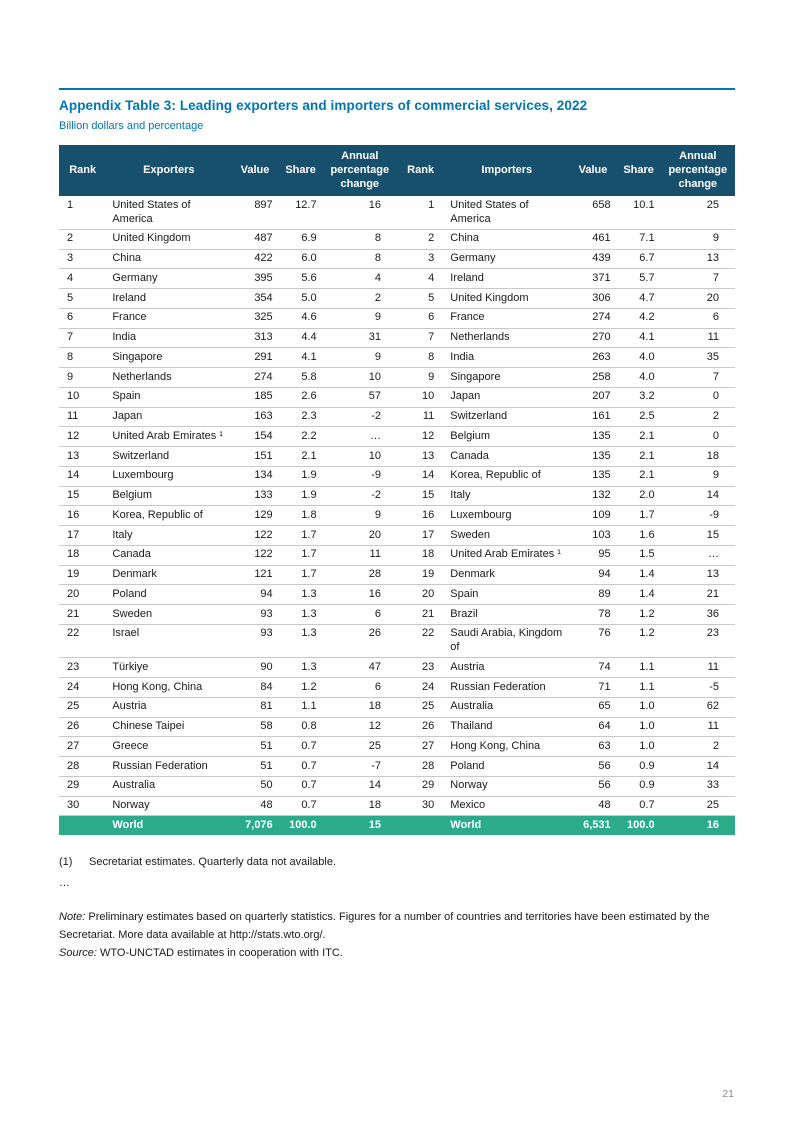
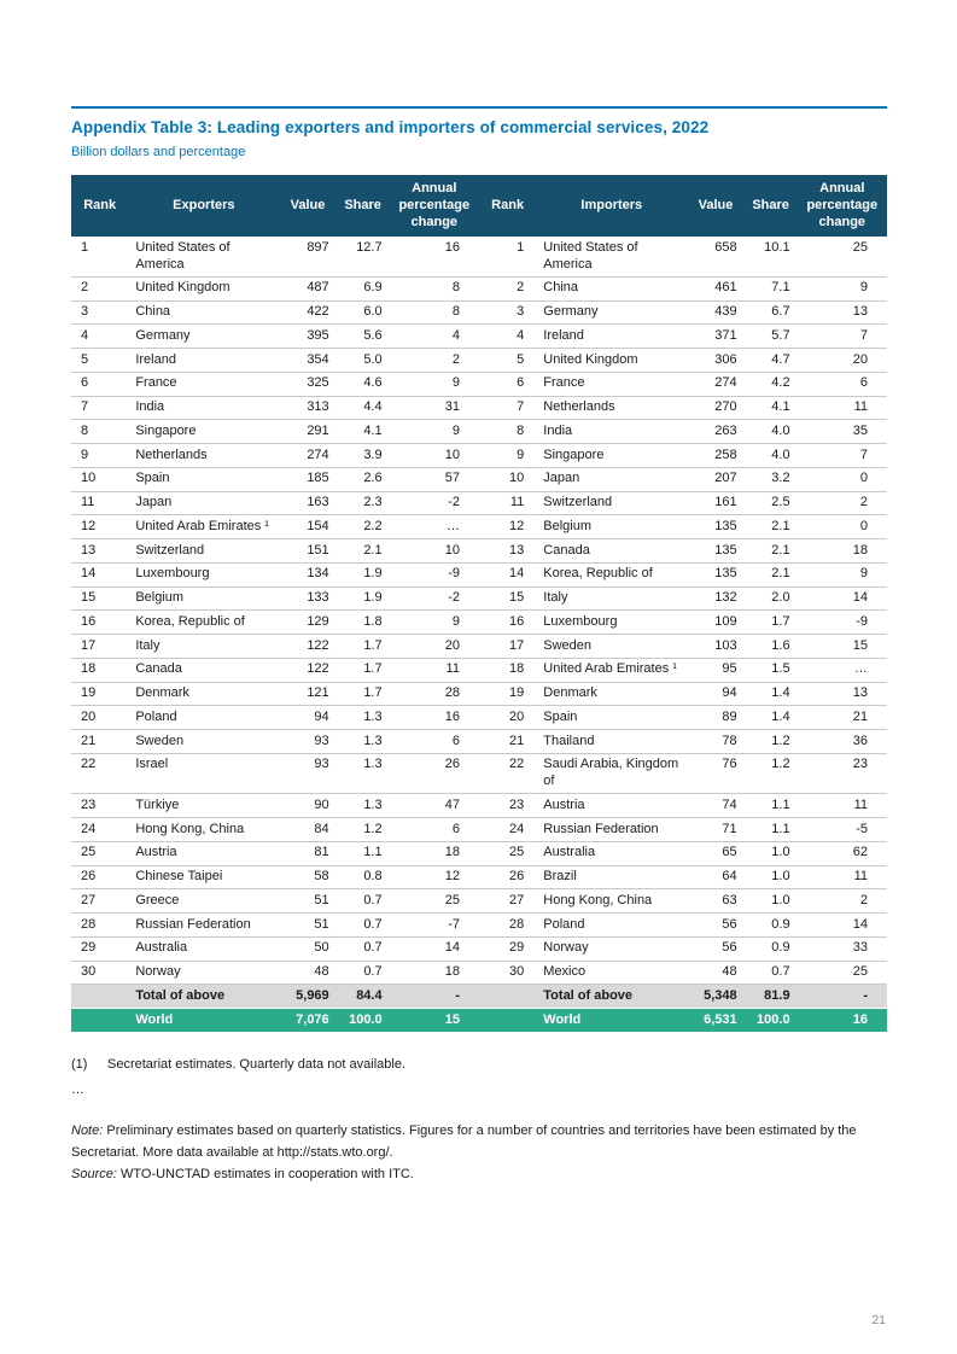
  Appendix Table 3: Leading exporters and importers of commercial services, 2022
  Billion dollars and percentage
  Rank	Exporters	Value	Share	Annual percentage change	Rank	Importers	Value	Share	Annual percentage change
  1	United States of America	897	12.7	16	1	United States of America	658	10.1	25
  2	United Kingdom	487	6.9	8	2	China	461	7.1	9
  3	China	422	6.0	8	3	Germany	439	6.7	13
  4	Germany	395	5.6	4	4	Ireland	371	5.7	7
  5	Ireland	354	5.0	2	5	United Kingdom	306	4.7	20
  6	France	325	4.6	9	6	France	274	4.2	6
  7	India	313	4.4	31	7	Netherlands	270	4.1	11
  8	Singapore	291	4.1	9	8	India	263	4.0	35
- 9	Netherlands	274	5.8	10	9	Singapore	258	4.0	7
+ 9	Netherlands	274	3.9	10	9	Singapore	258	4.0	7
  10	Spain	185	2.6	57	10	Japan	207	3.2	0
  11	Japan	163	2.3	-2	11	Switzerland	161	2.5	2
  12	United Arab Emirates ¹	154	2.2	…	12	Belgium	135	2.1	0
  13	Switzerland	151	2.1	10	13	Canada	135	2.1	18
  14	Luxembourg	134	1.9	-9	14	Korea, Republic of	135	2.1	9
  15	Belgium	133	1.9	-2	15	Italy	132	2.0	14
  16	Korea, Republic of	129	1.8	9	16	Luxembourg	109	1.7	-9
  17	Italy	122	1.7	20	17	Sweden	103	1.6	15
  18	Canada	122	1.7	11	18	United Arab Emirates ¹	95	1.5	…
  19	Denmark	121	1.7	28	19	Denmark	94	1.4	13
  20	Poland	94	1.3	16	20	Spain	89	1.4	21
- 21	Sweden	93	1.3	6	21	Brazil	78	1.2	36
+ 21	Sweden	93	1.3	6	21	Thailand	78	1.2	36
  22	Israel	93	1.3	26	22	Saudi Arabia, Kingdom of	76	1.2	23
  23	Türkiye	90	1.3	47	23	Austria	74	1.1	11
  24	Hong Kong, China	84	1.2	6	24	Russian Federation	71	1.1	-5
  25	Austria	81	1.1	18	25	Australia	65	1.0	62
- 26	Chinese Taipei	58	0.8	12	26	Thailand	64	1.0	11
+ 26	Chinese Taipei	58	0.8	12	26	Brazil	64	1.0	11
  27	Greece	51	0.7	25	27	Hong Kong, China	63	1.0	2
  28	Russian Federation	51	0.7	-7	28	Poland	56	0.9	14
  29	Australia	50	0.7	14	29	Norway	56	0.9	33
  30	Norway	48	0.7	18	30	Mexico	48	0.7	25
+ 	Total of above	5,969	84.4	-		Total of above	5,348	81.9	-
  	World	7,076	100.0	15		World	6,531	100.0	16
  (1)
  Secretariat estimates. Quarterly data not available.
  …
  Note: Preliminary estimates based on quarterly statistics. Figures for a number of countries and territories have been estimated by the Secretariat. More data available at http://stats.wto.org/.
  Source: WTO-UNCTAD estimates in cooperation with ITC.
  21
